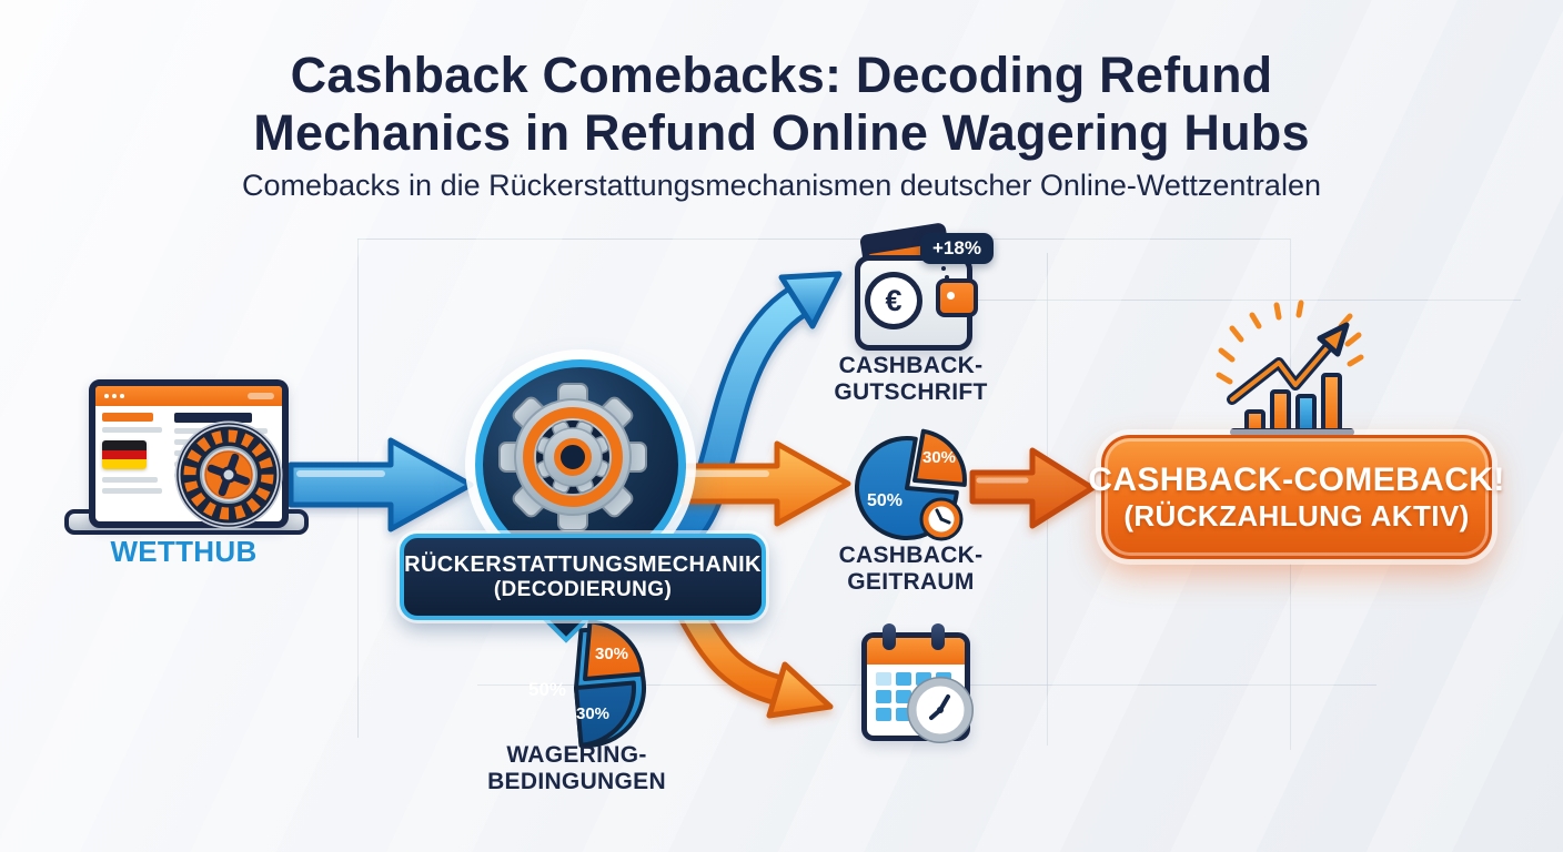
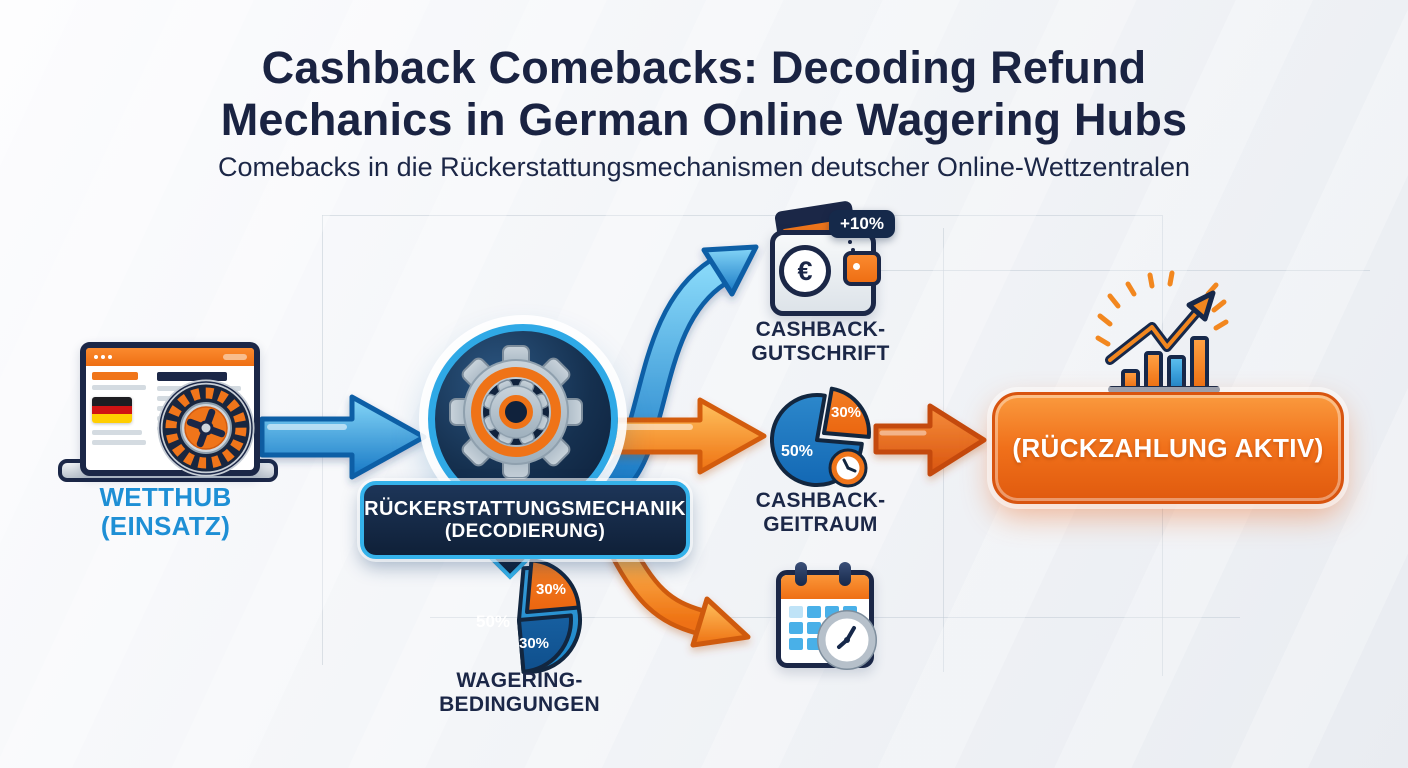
  Cashback Comebacks: Decoding Refund
- Mechanics in Refund Online Wagering Hubs
+ Mechanics in German Online Wagering Hubs
  Comebacks in die Rückerstattungsmechanismen deutscher Online-Wettzentralen
  WETTHUB
+ (EINSATZ)
  RÜCKERSTATTUNGSMECHANIK
  (DECODIERUNG)
  €
- +18%
+ +10%
  CASHBACK-
  GUTSCHRIFT
  50%
  30%
  CASHBACK-
  GEITRAUM
  50%
  30%
  30%
  WAGERING-
  BEDINGUNGEN
- CASHBACK-COMEBACK!
  (RÜCKZAHLUNG AKTIV)
